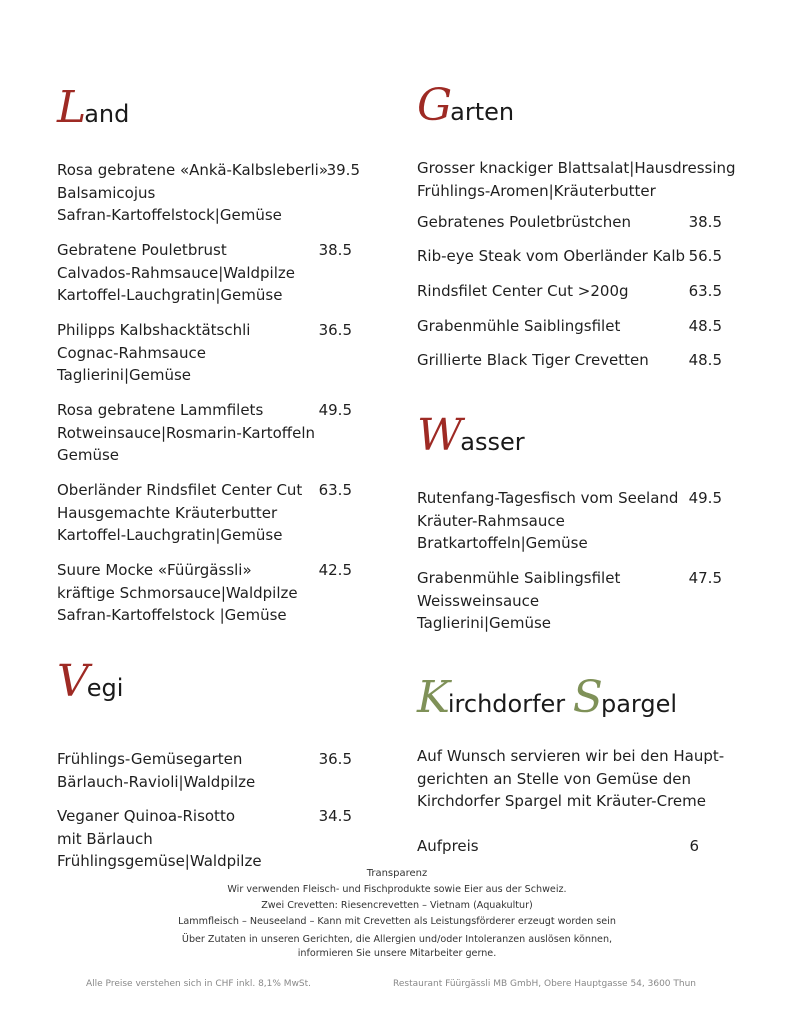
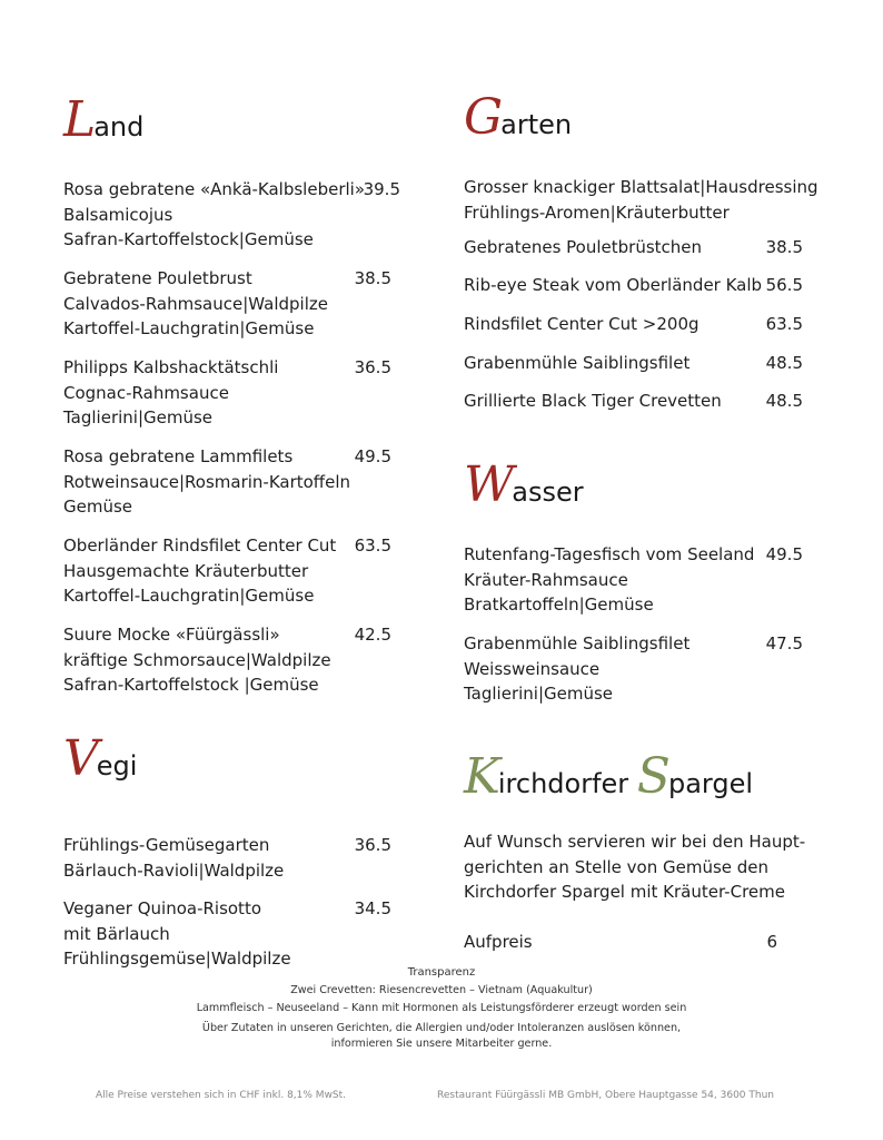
  Land
  Rosa gebratene «Ankä-Kalbsleberli»
  Balsamicojus
  Safran-Kartoffelstock|Gemüse
  39.5
  Gebratene Pouletbrust
  Calvados-Rahmsauce|Waldpilze
  Kartoffel-Lauchgratin|Gemüse
  38.5
  Philipps Kalbshacktätschli
  Cognac-Rahmsauce
  Taglierini|Gemüse
  36.5
  Rosa gebratene Lammfilets
  Rotweinsauce|Rosmarin-Kartoffeln
  Gemüse
  49.5
  Oberländer Rindsfilet Center Cut
  Hausgemachte Kräuterbutter
  Kartoffel-Lauchgratin|Gemüse
  63.5
  Suure Mocke «Füürgässli»
  kräftige Schmorsauce|Waldpilze
  Safran-Kartoffelstock |Gemüse
  42.5
  Vegi
  Frühlings-Gemüsegarten
  Bärlauch-Ravioli|Waldpilze
  36.5
  Veganer Quinoa-Risotto
  mit Bärlauch
  Frühlingsgemüse|Waldpilze
  34.5
  Garten
  Grosser knackiger Blattsalat|Hausdressing
  Frühlings-Aromen|Kräuterbutter
  Gebratenes Pouletbrüstchen
  38.5
  Rib-eye Steak vom Oberländer Kalb
  56.5
  Rindsfilet Center Cut >200g
  63.5
  Grabenmühle Saiblingsfilet
  48.5
  Grillierte Black Tiger Crevetten
  48.5
  Wasser
  Rutenfang-Tagesfisch vom Seeland
  Kräuter-Rahmsauce
  Bratkartoffeln|Gemüse
  49.5
  Grabenmühle Saiblingsfilet
  Weissweinsauce
  Taglierini|Gemüse
  47.5
  Kirchdorfer Spargel
  Auf Wunsch servieren wir bei den Haupt-
  gerichten an Stelle von Gemüse den
  Kirchdorfer Spargel mit Kräuter-Creme
  Aufpreis
  6
  Transparenz
- Wir verwenden Fleisch- und Fischprodukte sowie Eier aus der Schweiz.
  Zwei Crevetten: Riesencrevetten – Vietnam (Aquakultur)
- Lammfleisch – Neuseeland – Kann mit Crevetten als Leistungsförderer erzeugt worden sein
+ Lammfleisch – Neuseeland – Kann mit Hormonen als Leistungsförderer erzeugt worden sein
  Über Zutaten in unseren Gerichten, die Allergien und/oder Intoleranzen auslösen können,
  informieren Sie unsere Mitarbeiter gerne.
  Alle Preise verstehen sich in CHF inkl. 8,1% MwSt.
  Restaurant Füürgässli MB GmbH, Obere Hauptgasse 54, 3600 Thun
